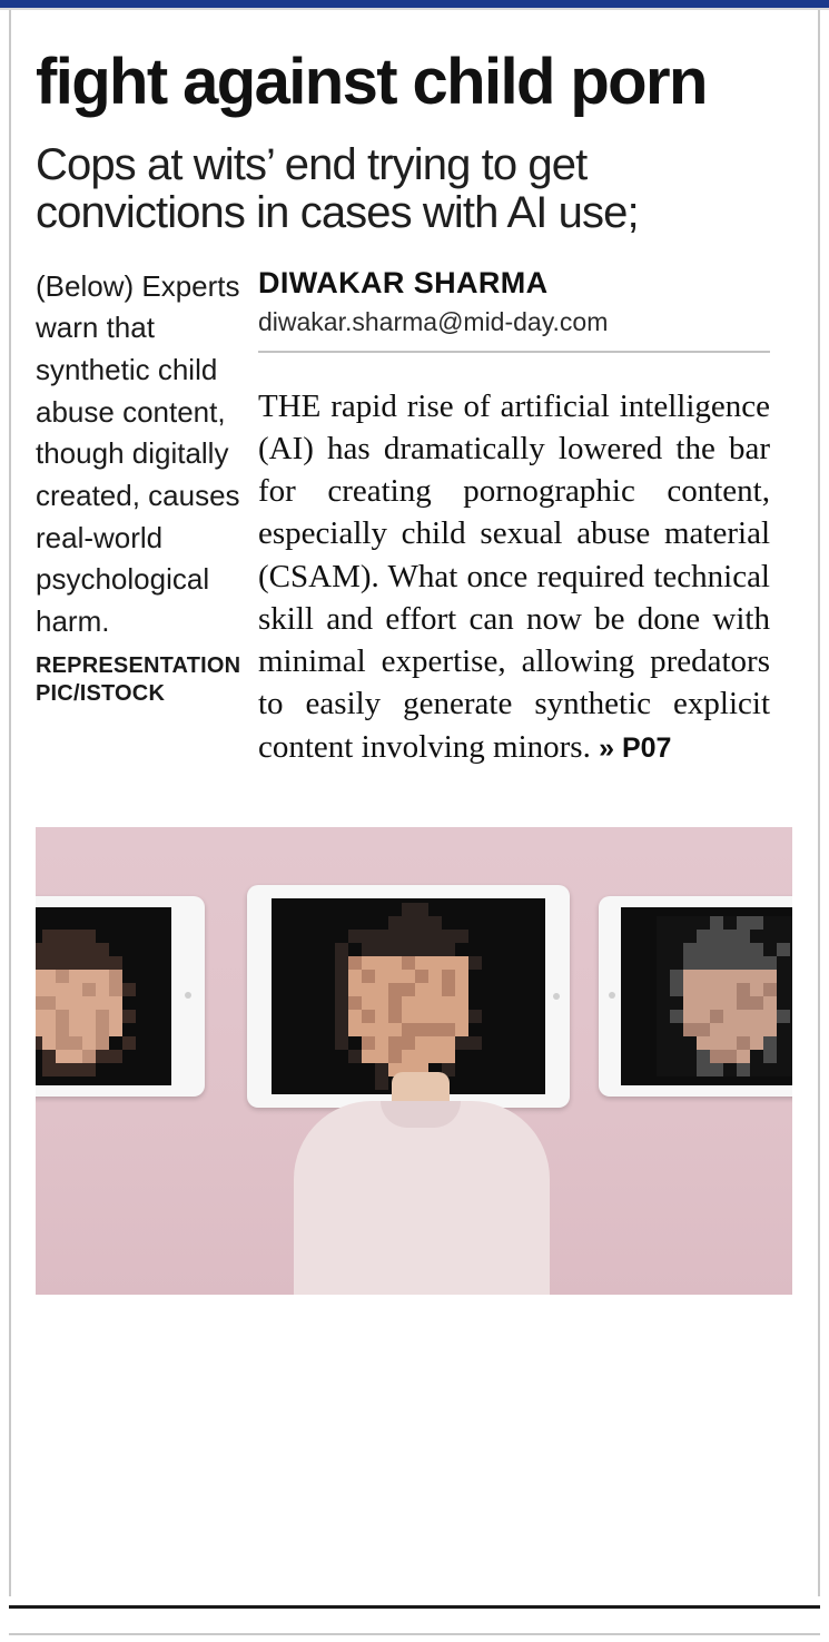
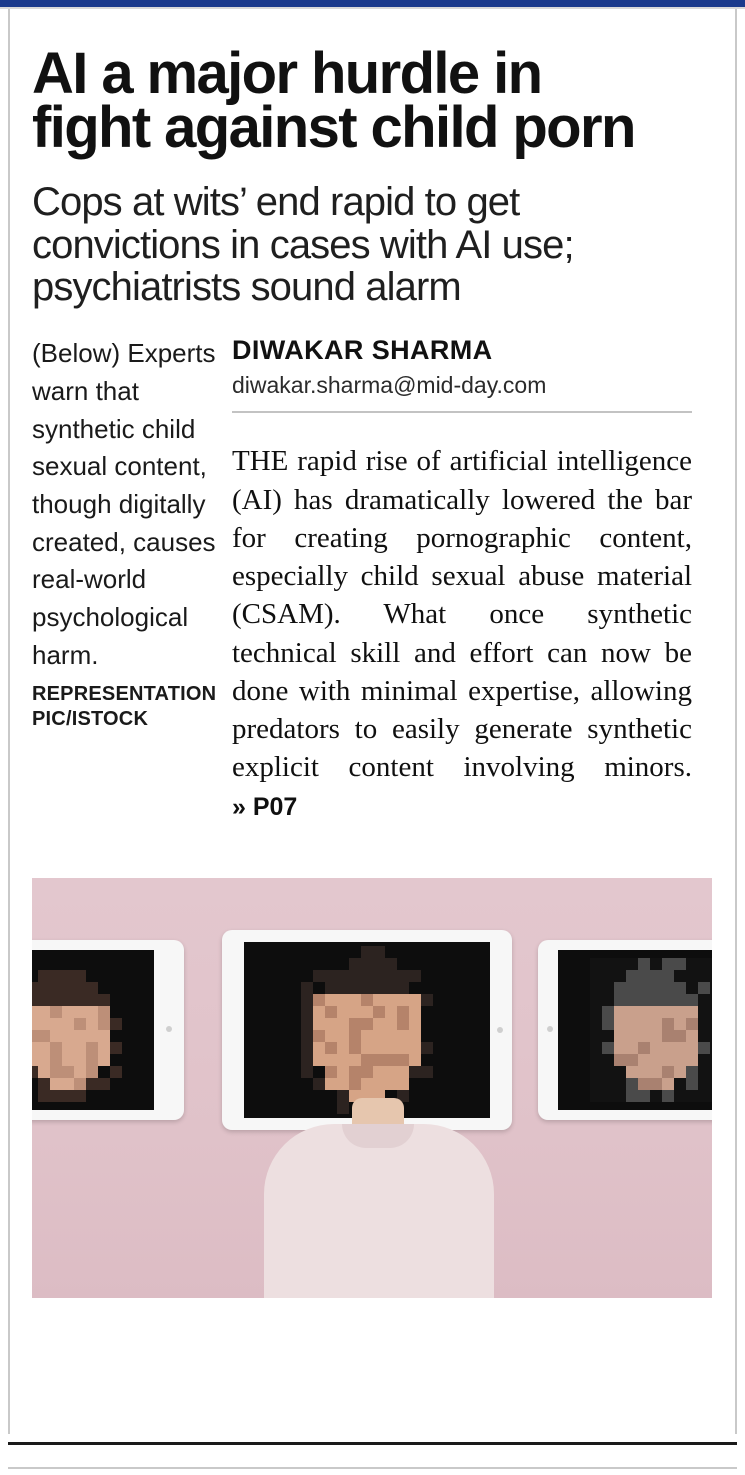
+ AI a major hurdle in
  fight against child porn
- Cops at wits’ end trying to get
+ Cops at wits’ end rapid to get
  convictions in cases with AI use;
+ psychiatrists sound alarm
- (Below) Experts warn that synthetic child abuse content, though digitally created, causes real-world psychological harm.
+ (Below) Experts warn that synthetic child sexual content, though digitally created, causes real-world psychological harm.
  REPRESENTATION
  PIC/ISTOCK
  DIWAKAR SHARMA
  diwakar.sharma@mid-day.com
- THE rapid rise of artificial intelligence (AI) has dramatically lowered the bar for creating pornographic content, especially child sexual abuse material (CSAM). What once required technical skill and effort can now be done with minimal expertise, allowing predators to easily generate synthetic explicit content involving minors. » P07
+ THE rapid rise of artificial intelligence (AI) has dramatically lowered the bar for creating pornographic content, especially child sexual abuse material (CSAM). What once synthetic technical skill and effort can now be done with minimal expertise, allowing predators to easily generate synthetic explicit content involving minors. » P07
